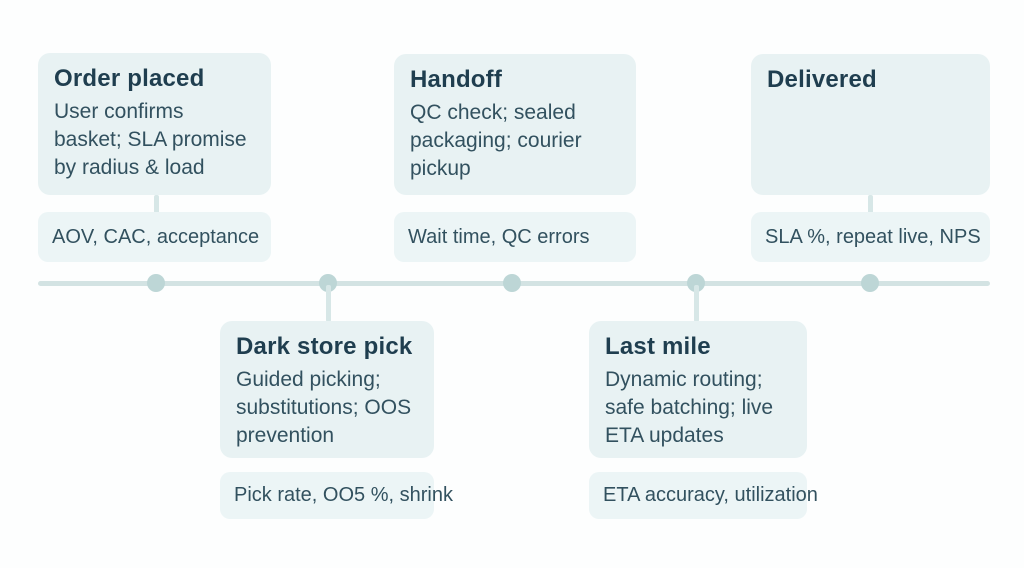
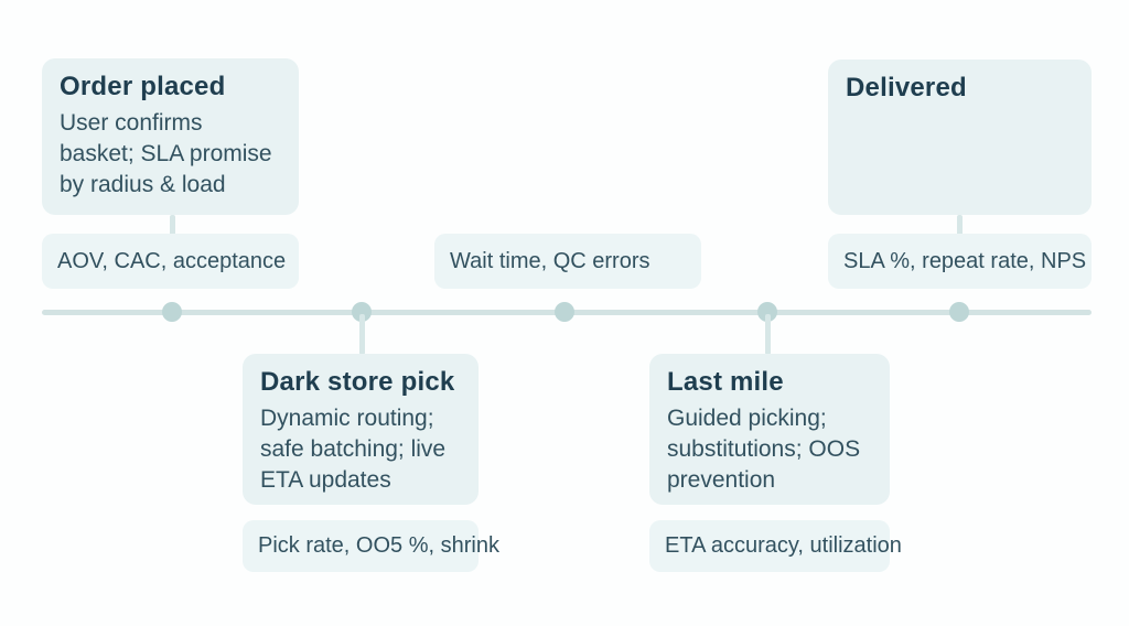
  Order placed
  User confirms basket; SLA promise by radius & load
  AOV, CAC, acceptance
- Handoff
- QC check; sealed packaging; courier pickup
  Wait time, QC errors
  Delivered
- SLA %, repeat live, NPS
+ SLA %, repeat rate, NPS
  Dark store pick
- Guided picking; substitutions; OOS prevention
+ Dynamic routing; safe batching; live ETA updates
  Pick rate, OO5 %, shrink
  Last mile
- Dynamic routing; safe batching; live ETA updates
+ Guided picking; substitutions; OOS prevention
  ETA accuracy, utilization
